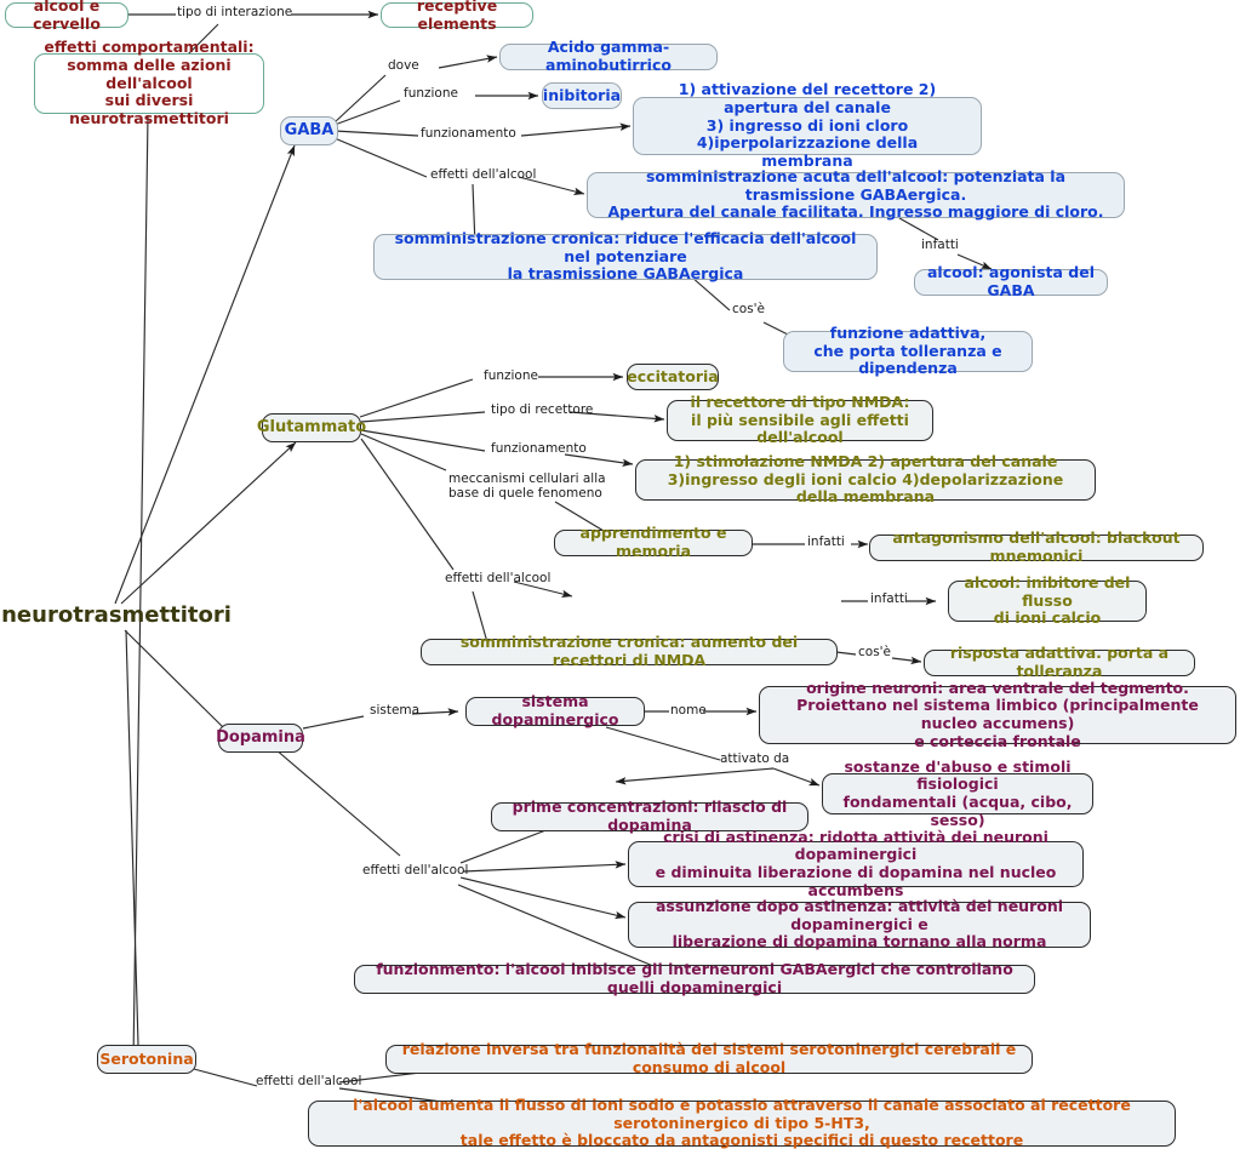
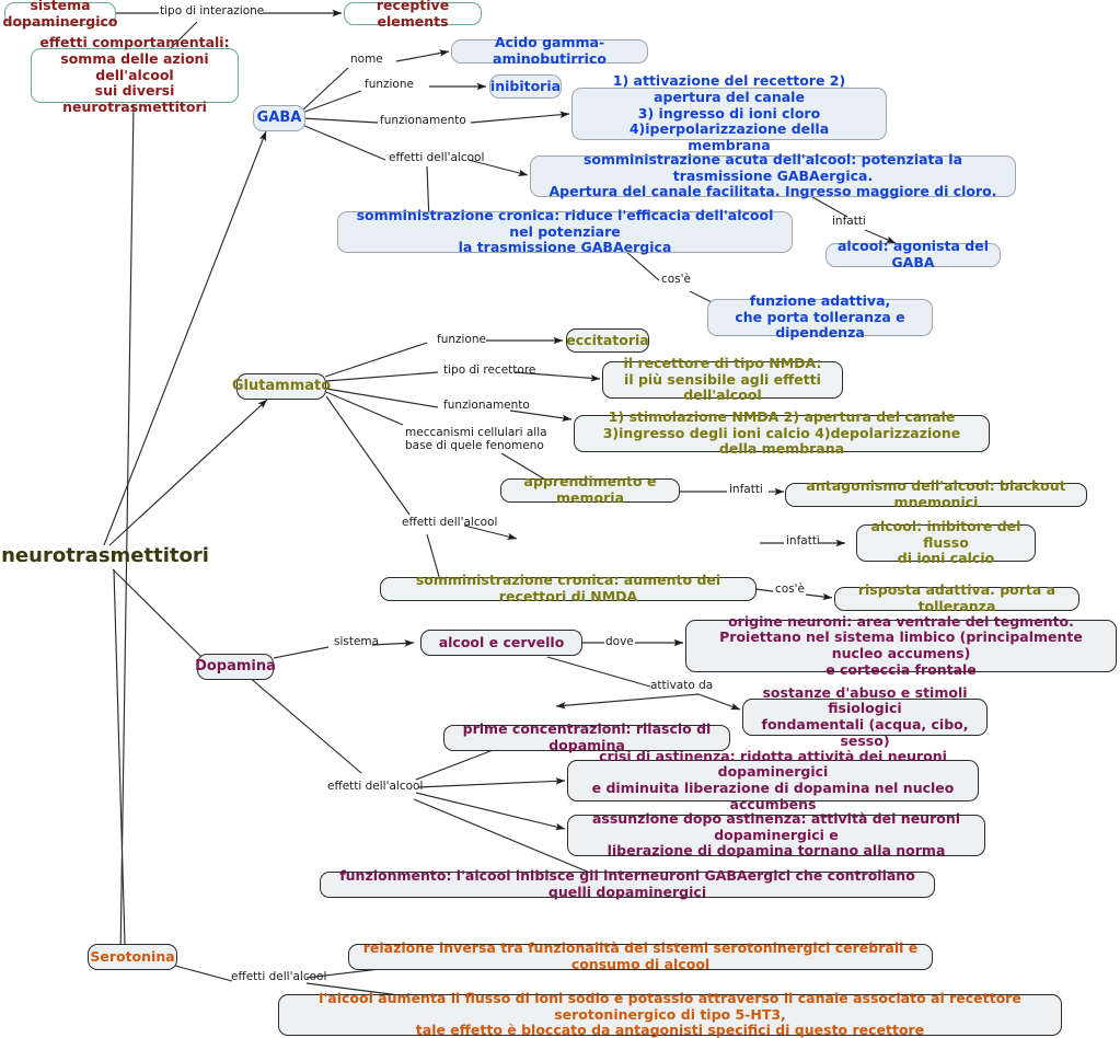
- alcool e cervello
+ sistema dopaminergico
  receptive elements
  effetti comportamentali:
  somma delle azioni dell'alcool
  sui diversi neurotrasmettitori
  neurotrasmettitori
  GABA
  Acido gamma-aminobutirrico
  inibitoria
  1) attivazione del recettore 2) apertura del canale
  3) ingresso di ioni cloro 4)iperpolarizzazione della
  membrana
  somministrazione acuta dell'alcool: potenziata la trasmissione GABAergica.
  Apertura del canale facilitata. Ingresso maggiore di cloro.
  somministrazione cronica: riduce l'efficacia dell'alcool nel potenziare
  la trasmissione GABAergica
  alcool: agonista del GABA
  funzione adattiva,
  che porta tolleranza e dipendenza
  Glutammato
  eccitatoria
  il recettore di tipo NMDA:
  il più sensibile agli effetti dell'alcool
  1) stimolazione NMDA 2) apertura del canale
  3)ingresso degli ioni calcio 4)depolarizzazione della membrana
  apprendimento e memoria
  antagonismo dell'alcool: blackout mnemonici
  alcool: inibitore del flusso
  di ioni calcio
  somministrazione cronica: aumento dei recettori di NMDA
  risposta adattiva. porta a tolleranza
  Dopamina
- sistema dopaminergico
+ alcool e cervello
  origine neuroni: area ventrale del tegmento.
  Proiettano nel sistema limbico (principalmente nucleo accumens)
  e corteccia frontale
  sostanze d'abuso e stimoli fisiologici
  fondamentali (acqua, cibo, sesso)
  prime concentrazioni: rilascio di dopamina
  crisi di astinenza: ridotta attività dei neuroni dopaminergici
  e diminuita liberazione di dopamina nel nucleo accumbens
  assunzione dopo astinenza: attività dei neuroni dopaminergici e
  liberazione di dopamina tornano alla norma
  funzionmento: l'alcool inibisce gli interneuroni GABAergici che controllano quelli dopaminergici
  Serotonina
  relazione inversa tra funzionalità dei sistemi serotoninergici cerebrali e consumo di alcool
  l'alcool aumenta il flusso di ioni sodio e potassio attraverso il canale associato al recettore serotoninergico di tipo 5-HT3,
  tale effetto è bloccato da antagonisti specifici di questo recettore
  tipo di interazione
- dove
+ nome
  funzione
  funzionamento
  effetti dell'alcool
  infatti
  cos'è
  funzione
  tipo di recettore
  funzionamento
  meccanismi cellulari alla
  base di quele fenomeno
  effetti dell'alcool
  infatti
  infatti
  cos'è
  sistema
- nome
+ dove
  attivato da
  effetti dell'alcool
  effetti dell'alcool
